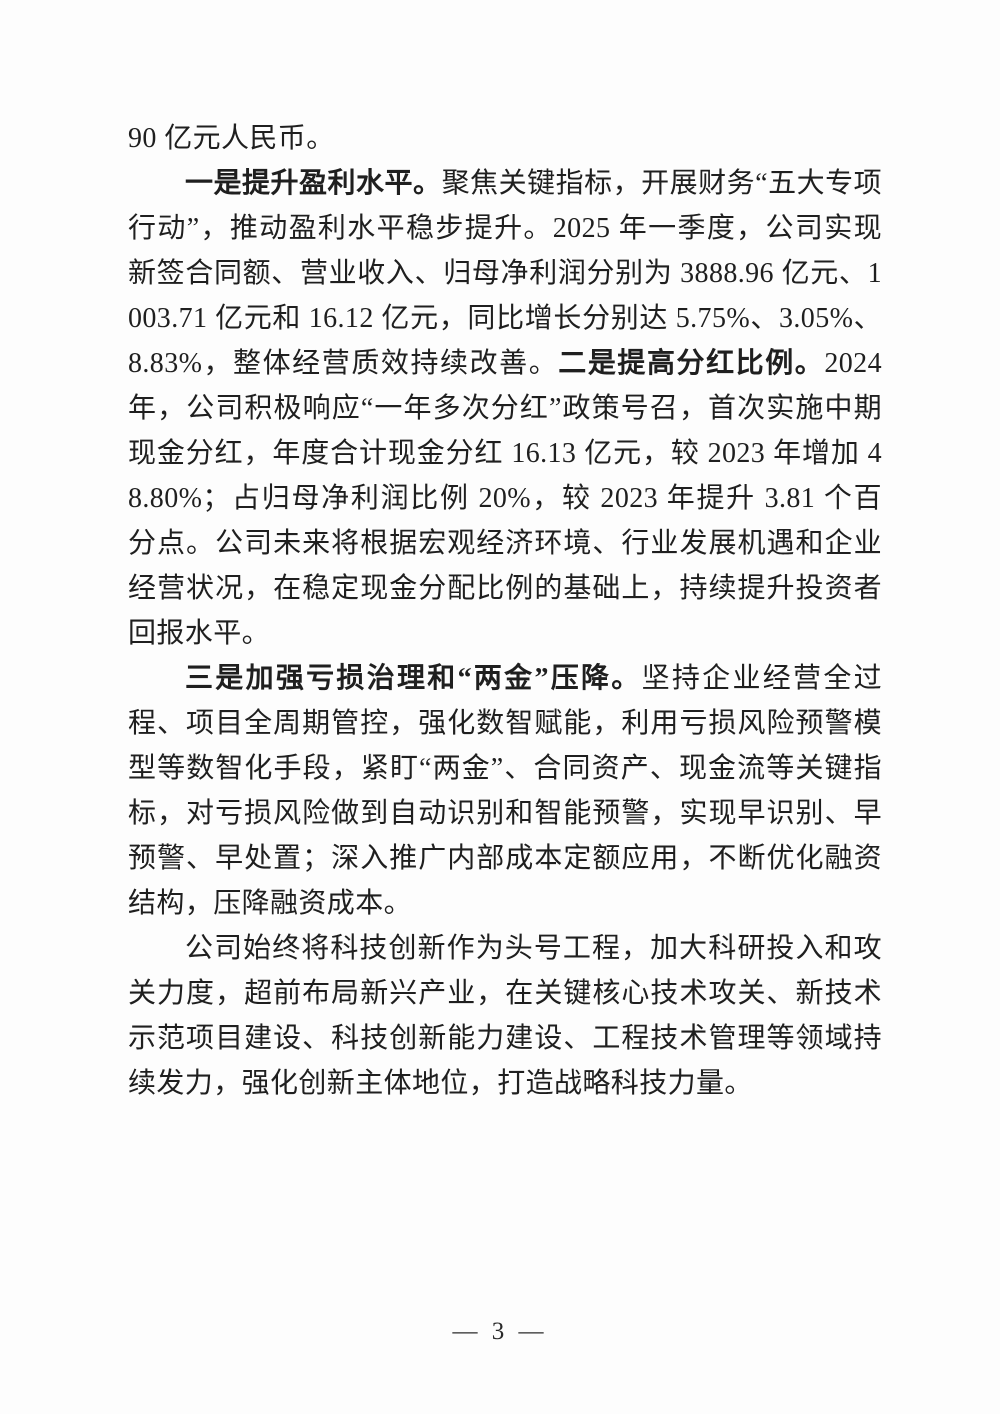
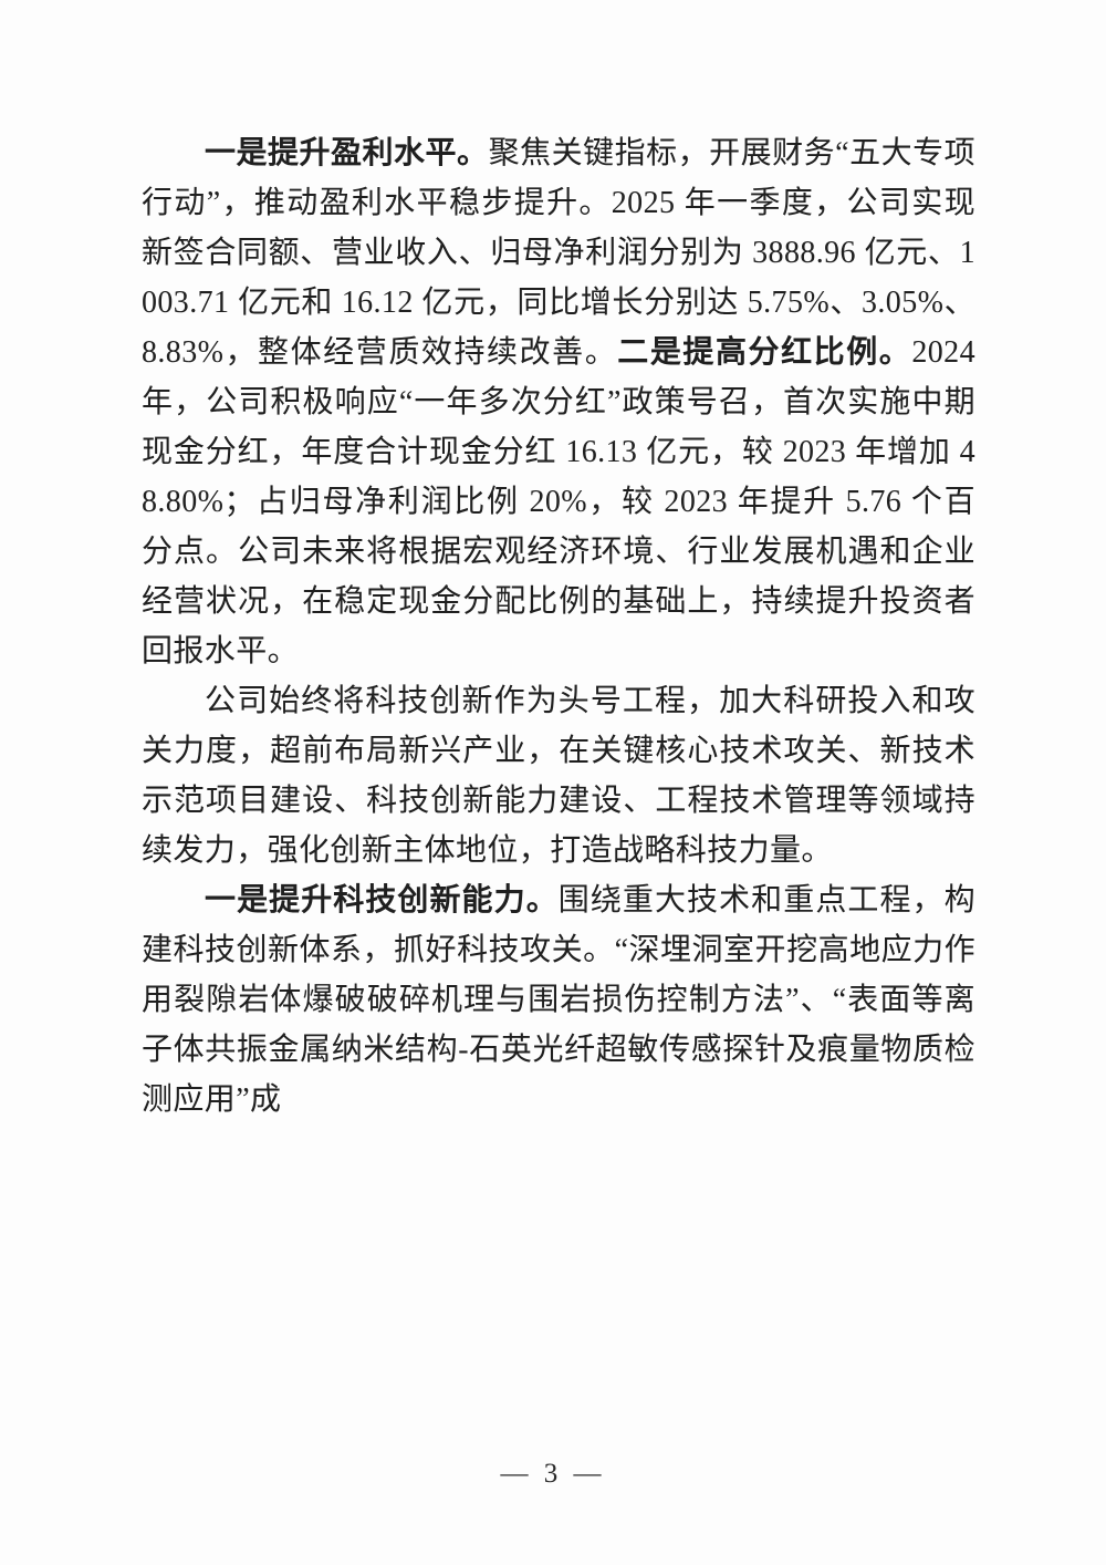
- 90 亿元人民币。
- 一是提升盈利水平。聚焦关键指标，开展财务“五大专项行动”，推动盈利水平稳步提升。2025 年一季度，公司实现新签合同额、营业收入、归母净利润分别为 3888.96 亿元、1003.71 亿元和 16.12 亿元，同比增长分别达 5.75%、3.05%、8.83%，整体经营质效持续改善。二是提高分红比例。2024 年，公司积极响应“一年多次分红”政策号召，首次实施中期现金分红，年度合计现金分红 16.13 亿元，较 2023 年增加 48.80%；占归母净利润比例 20%，较 2023 年提升 3.81 个百分点。公司未来将根据宏观经济环境、行业发展机遇和企业经营状况，在稳定现金分配比例的基础上，持续提升投资者回报水平。
+ 一是提升盈利水平。聚焦关键指标，开展财务“五大专项行动”，推动盈利水平稳步提升。2025 年一季度，公司实现新签合同额、营业收入、归母净利润分别为 3888.96 亿元、1003.71 亿元和 16.12 亿元，同比增长分别达 5.75%、3.05%、8.83%，整体经营质效持续改善。二是提高分红比例。2024 年，公司积极响应“一年多次分红”政策号召，首次实施中期现金分红，年度合计现金分红 16.13 亿元，较 2023 年增加 48.80%；占归母净利润比例 20%，较 2023 年提升 5.76 个百分点。公司未来将根据宏观经济环境、行业发展机遇和企业经营状况，在稳定现金分配比例的基础上，持续提升投资者回报水平。
- 三是加强亏损治理和“两金”压降。坚持企业经营全过程、项目全周期管控，强化数智赋能，利用亏损风险预警模型等数智化手段，紧盯“两金”、合同资产、现金流等关键指标，对亏损风险做到自动识别和智能预警，实现早识别、早预警、早处置；深入推广内部成本定额应用，不断优化融资结构，压降融资成本。
  公司始终将科技创新作为头号工程，加大科研投入和攻关力度，超前布局新兴产业，在关键核心技术攻关、新技术示范项目建设、科技创新能力建设、工程技术管理等领域持续发力，强化创新主体地位，打造战略科技力量。
+ 一是提升科技创新能力。围绕重大技术和重点工程，构建科技创新体系，抓好科技攻关。“深埋洞室开挖高地应力作用裂隙岩体爆破破碎机理与围岩损伤控制方法”、“表面等离子体共振金属纳米结构-石英光纤超敏传感探针及痕量物质检测应用”成
  — 3 —
